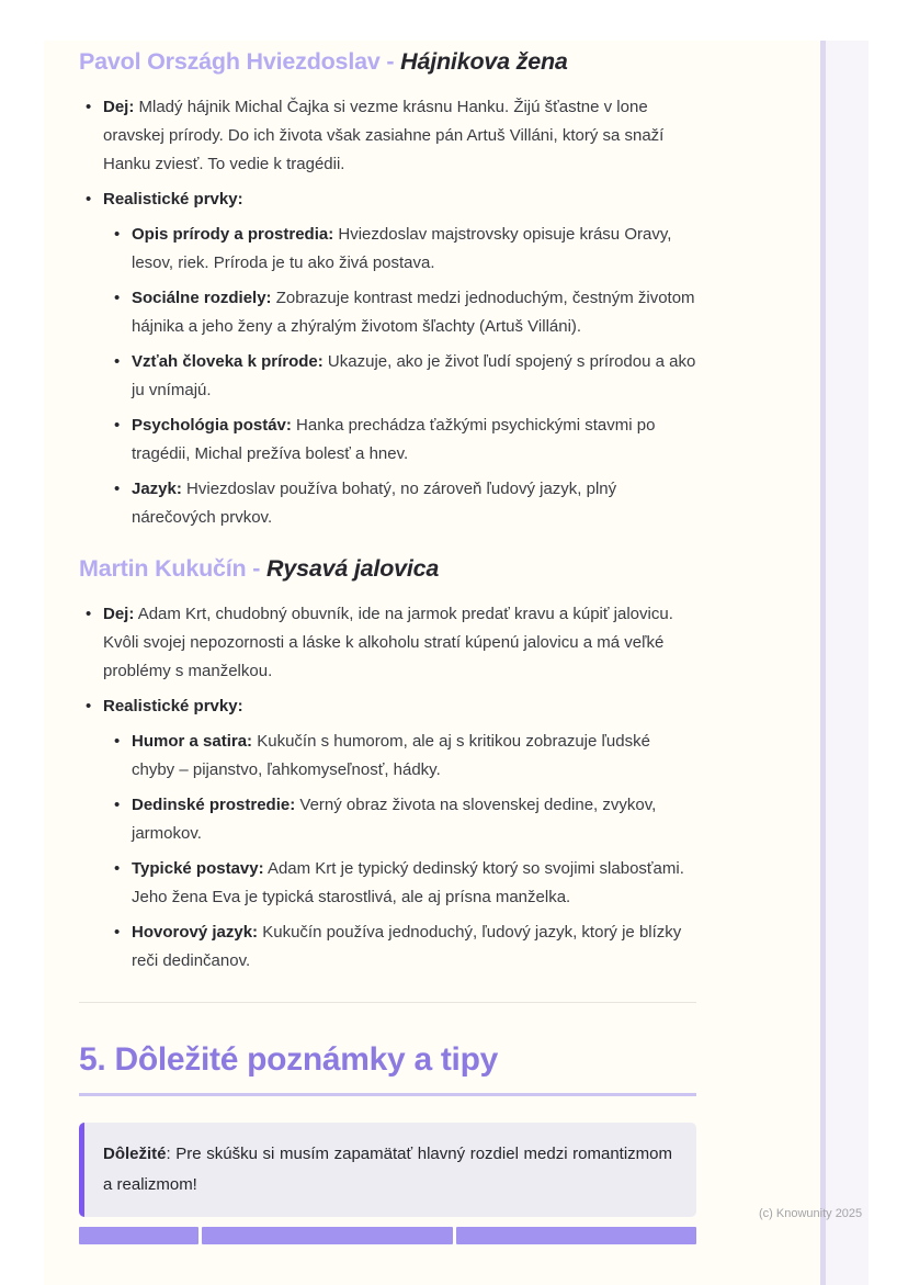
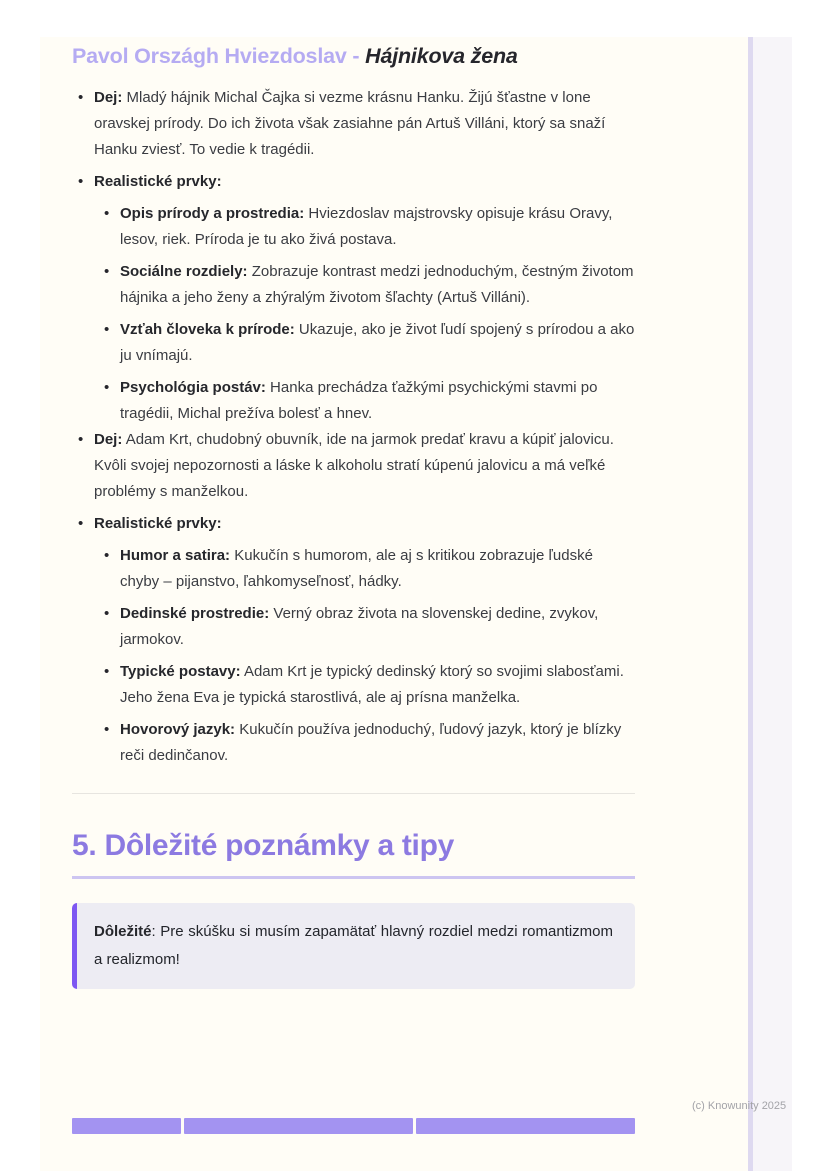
  Pavol Országh Hviezdoslav - Hájnikova žena
  Dej: Mladý hájnik Michal Čajka si vezme krásnu Hanku. Žijú šťastne v lone oravskej prírody. Do ich života však zasiahne pán Artuš Villáni, ktorý sa snaží Hanku zviesť. To vedie k tragédii.
  Realistické prvky:
  Opis prírody a prostredia: Hviezdoslav majstrovsky opisuje krásu Oravy, lesov, riek. Príroda je tu ako živá postava.
  Sociálne rozdiely: Zobrazuje kontrast medzi jednoduchým, čestným životom hájnika a jeho ženy a zhýralým životom šľachty (Artuš Villáni).
  Vzťah človeka k prírode: Ukazuje, ako je život ľudí spojený s prírodou a ako ju vnímajú.
  Psychológia postáv: Hanka prechádza ťažkými psychickými stavmi po tragédii, Michal prežíva bolesť a hnev.
- Jazyk: Hviezdoslav používa bohatý, no zároveň ľudový jazyk, plný nárečových prvkov.
- Martin Kukučín - Rysavá jalovica
  Dej: Adam Krt, chudobný obuvník, ide na jarmok predať kravu a kúpiť jalovicu. Kvôli svojej nepozornosti a láske k alkoholu stratí kúpenú jalovicu a má veľké problémy s manželkou.
  Realistické prvky:
  Humor a satira: Kukučín s humorom, ale aj s kritikou zobrazuje ľudské chyby – pijanstvo, ľahkomyseľnosť, hádky.
  Dedinské prostredie: Verný obraz života na slovenskej dedine, zvykov, jarmokov.
  Typické postavy: Adam Krt je typický dedinský ktorý so svojimi slabosťami. Jeho žena Eva je typická starostlivá, ale aj prísna manželka.
  Hovorový jazyk: Kukučín používa jednoduchý, ľudový jazyk, ktorý je blízky reči dedinčanov.
  5. Dôležité poznámky a tipy
  Dôležité: Pre skúšku si musím zapamätať hlavný rozdiel medzi romantizmom a realizmom!
  (c) Knowunity 2025
